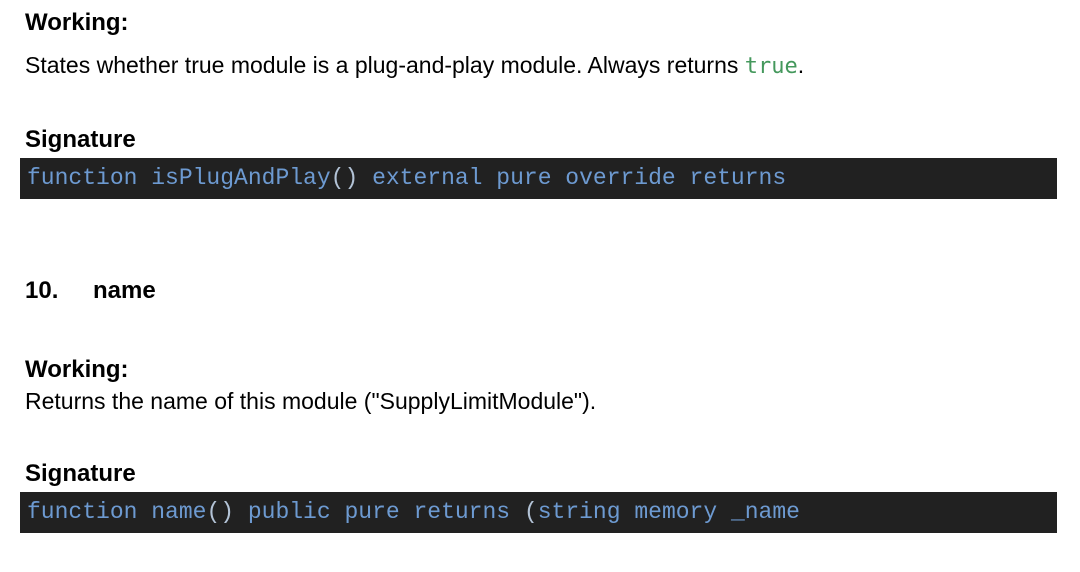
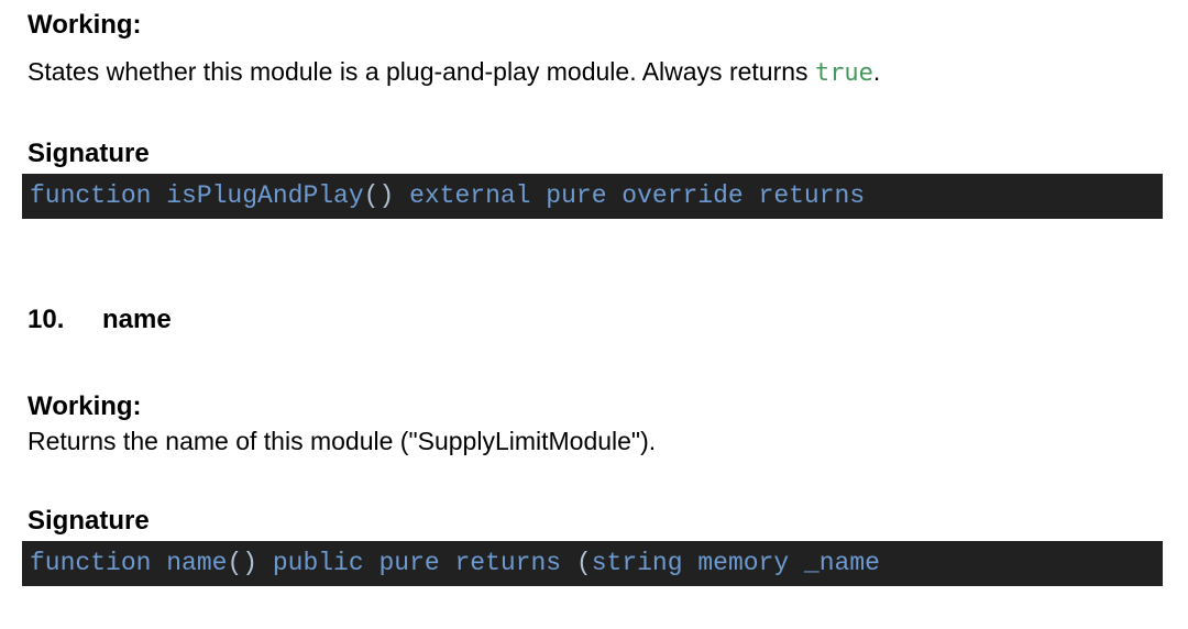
  Working:
- States whether true module is a plug-and-play module. Always returns true.
+ States whether this module is a plug-and-play module. Always returns true.
  Signature
  function isPlugAndPlay() external pure override returns
  10. name
  Working:
  Returns the name of this module ("SupplyLimitModule").
  Signature
  function name() public pure returns (string memory _name
